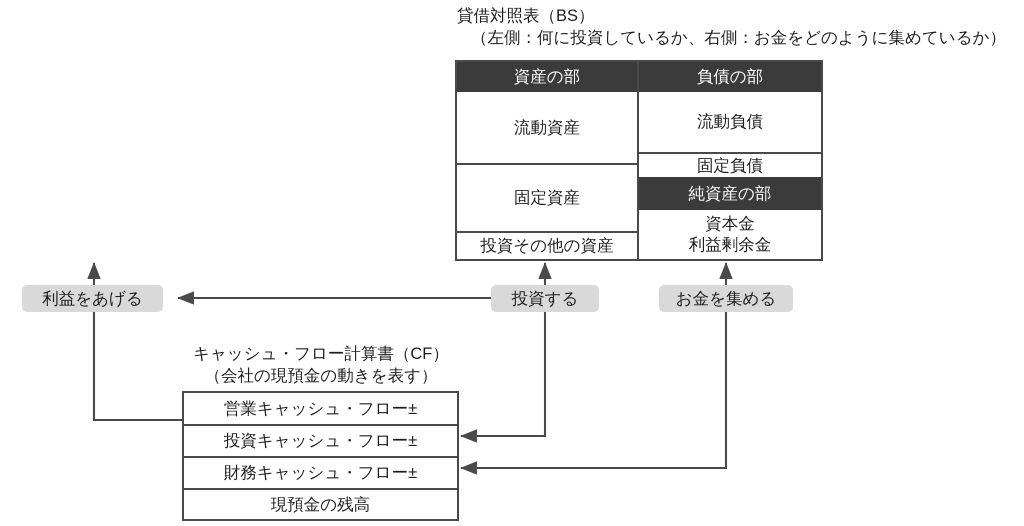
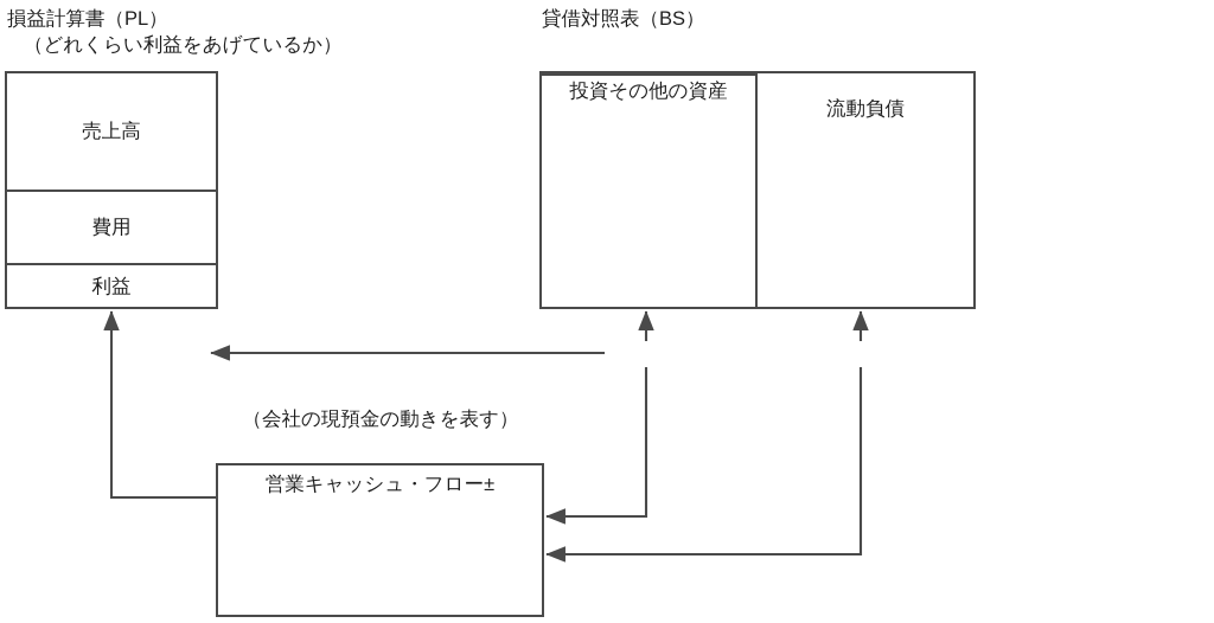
+ 損益計算書（PL）
+ （どれくらい利益をあげているか）
+ 売上高
+ 費用
+ 利益
  貸借対照表（BS）
- （左側：何に投資しているか、右側：お金をどのように集めているか）
- 資産の部
- 流動資産
- 固定資産
  投資その他の資産
- 負債の部
  流動負債
- 固定負債
- 純資産の部
- 資本金
- 利益剰余金
- キャッシュ・フロー計算書（CF）
  （会社の現預金の動きを表す）
  営業キャッシュ・フロー±
- 投資キャッシュ・フロー±
- 財務キャッシュ・フロー±
- 現預金の残高
- 利益をあげる
- 投資する
- お金を集める
